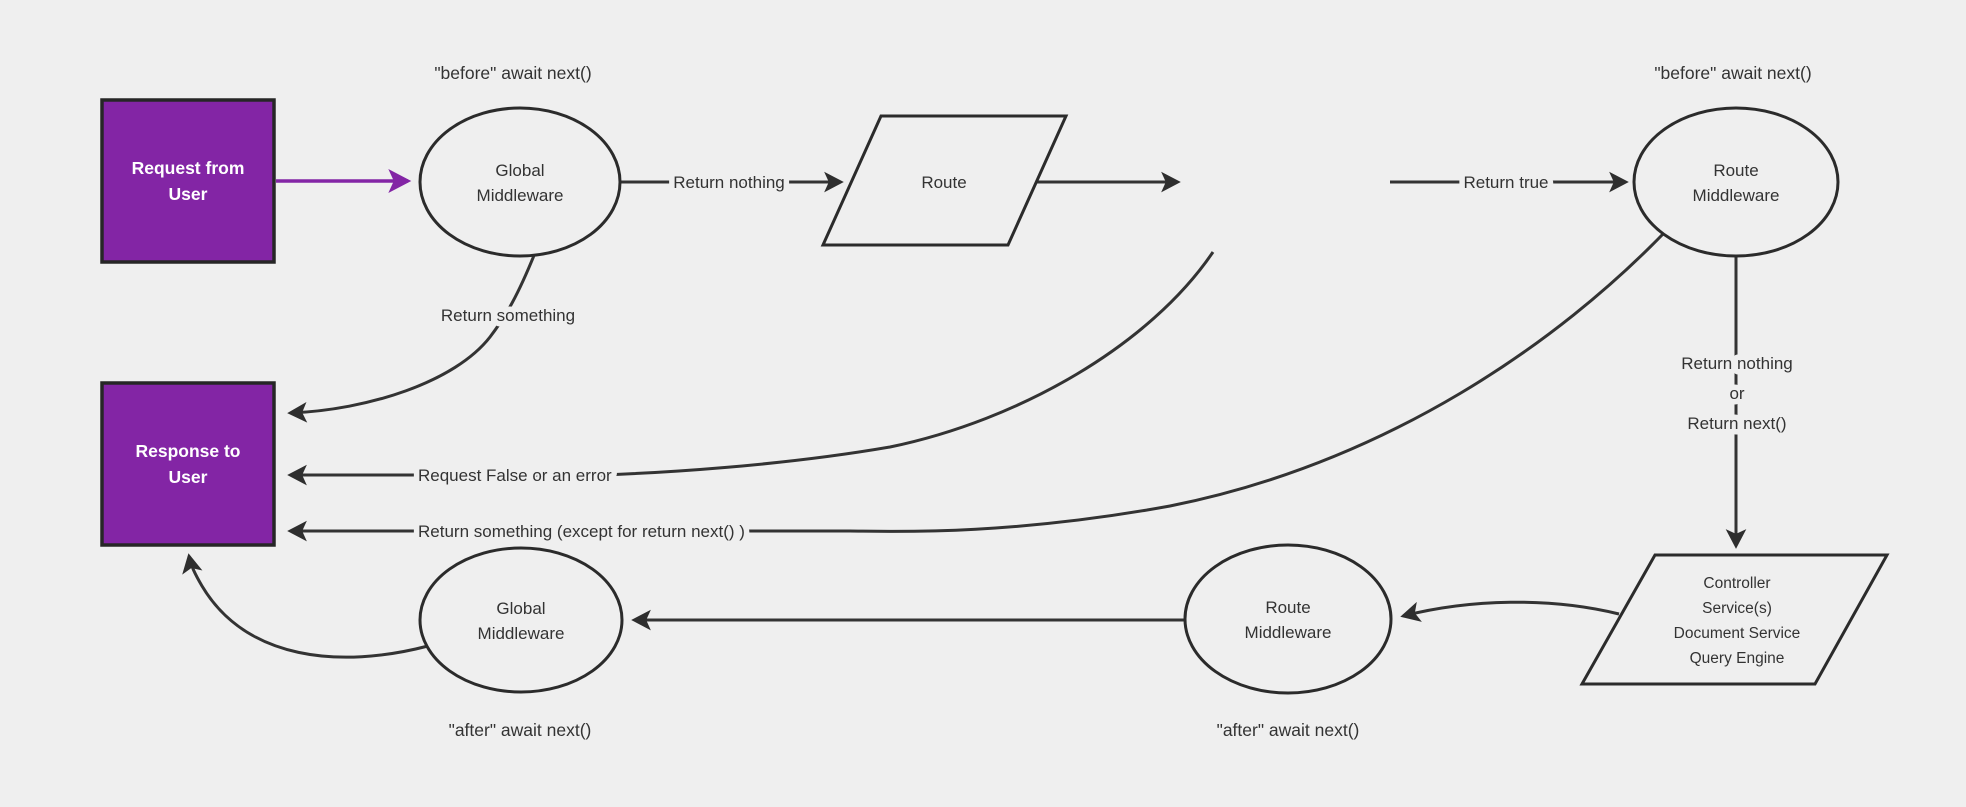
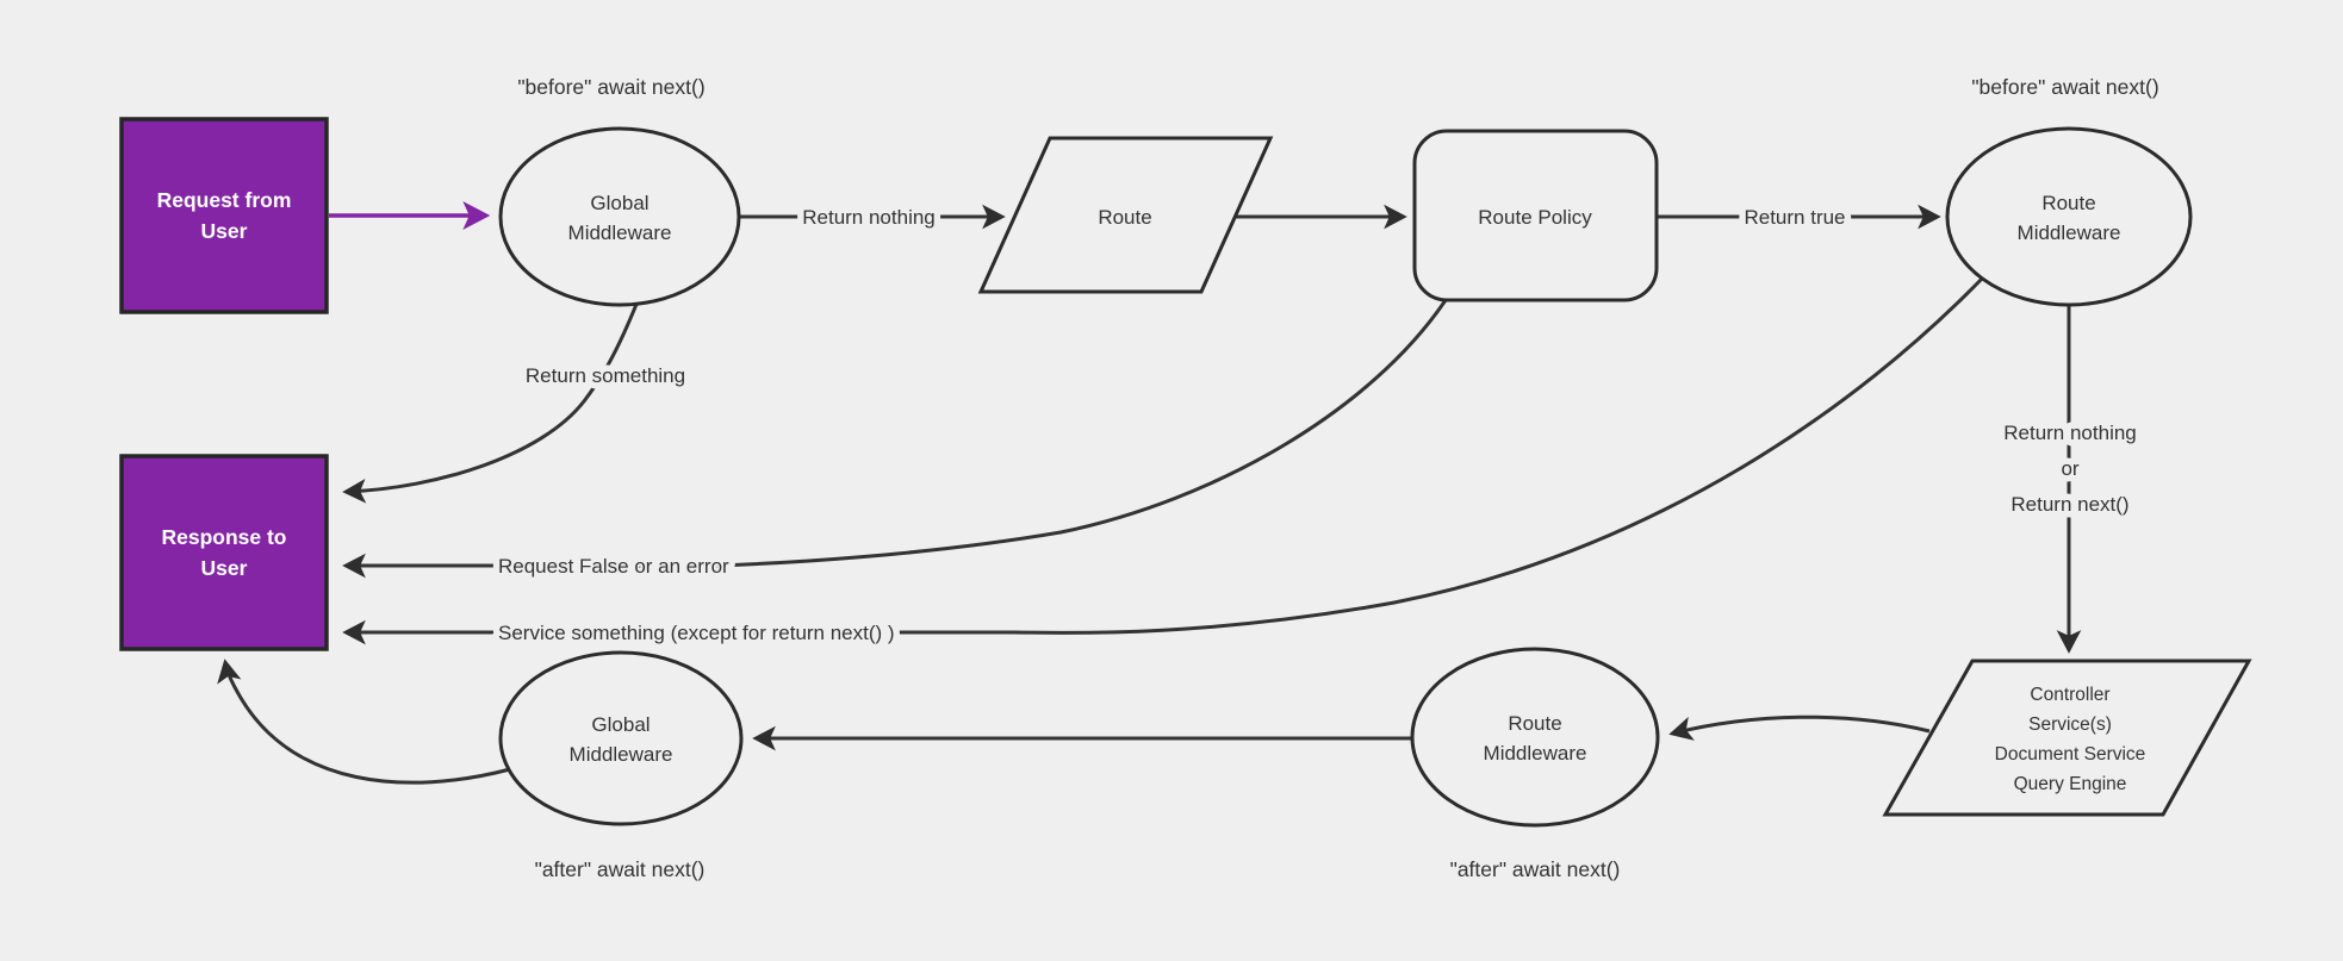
  Request from
  User
  Response to
  User
  Global
  Middleware
  Route
+ Route Policy
  Route
  Middleware
  Controller
  Service(s)
  Document Service
  Query Engine
  Route
  Middleware
  Global
  Middleware
  "before" await next()
  "before" await next()
  Return nothing
  Return true
  Return something
  Request False or an error
- Return something (except for return next() )
+ Service something (except for return next() )
  Return nothing
  or
  Return next()
  "after" await next()
  "after" await next()
